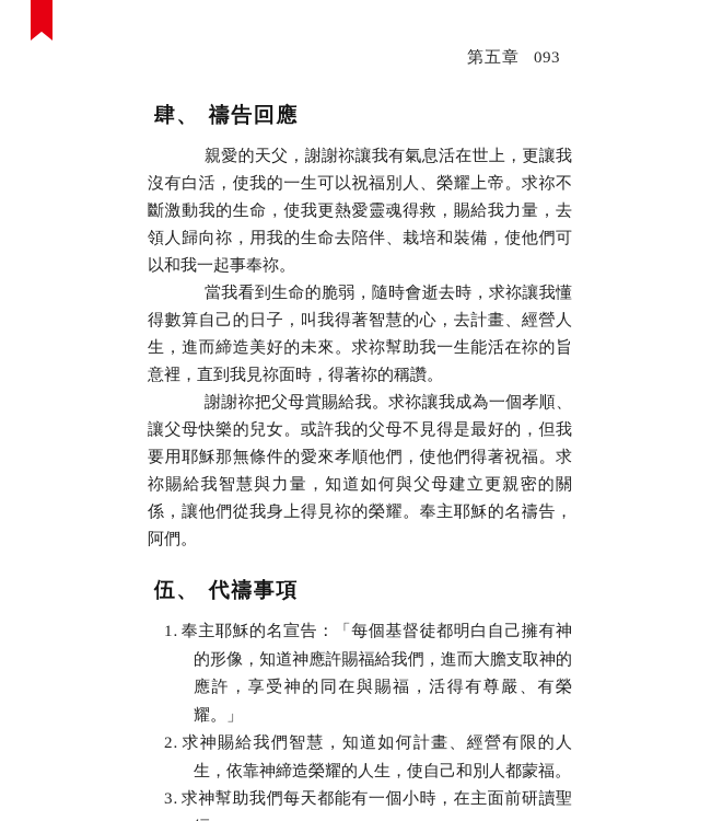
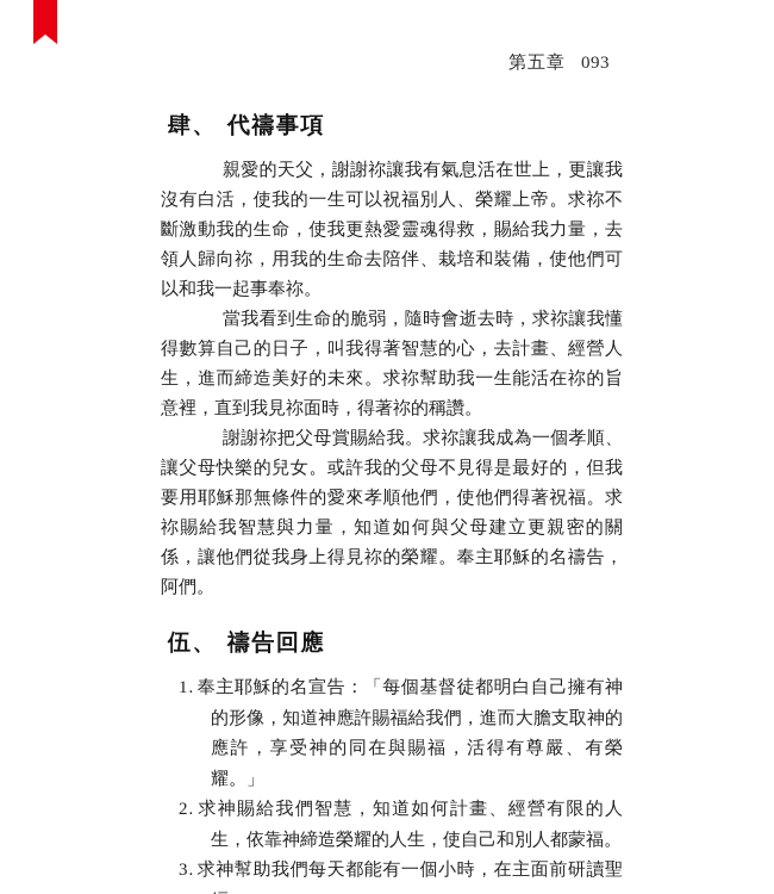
  第五章 093
- 肆、 禱告回應
+ 肆、 代禱事項
  親愛的天父，謝謝祢讓我有氣息活在世上，更讓我沒有白活，使我的一生可以祝福別人、榮耀上帝。求祢不斷激動我的生命，使我更熱愛靈魂得救，賜給我力量，去領人歸向祢，用我的生命去陪伴、栽培和裝備，使他們可以和我一起事奉祢。
  當我看到生命的脆弱，隨時會逝去時，求祢讓我懂得數算自己的日子，叫我得著智慧的心，去計畫、經營人生，進而締造美好的未來。求祢幫助我一生能活在祢的旨意裡，直到我見祢面時，得著祢的稱讚。
  謝謝祢把父母賞賜給我。求祢讓我成為一個孝順、讓父母快樂的兒女。或許我的父母不見得是最好的，但我要用耶穌那無條件的愛來孝順他們，使他們得著祝福。求祢賜給我智慧與力量，知道如何與父母建立更親密的關係，讓他們從我身上得見祢的榮耀。奉主耶穌的名禱告，阿們。
- 伍、 代禱事項
+ 伍、 禱告回應
  1. 奉主耶穌的名宣告：「每個基督徒都明白自己擁有神的形像，知道神應許賜福給我們，進而大膽支取神的應許，享受神的同在與賜福，活得有尊嚴、有榮耀。」
  2. 求神賜給我們智慧，知道如何計畫、經營有限的人生，依靠神締造榮耀的人生，使自己和別人都蒙福。
  3. 求神幫助我們每天都能有一個小時，在主面前研讀聖
